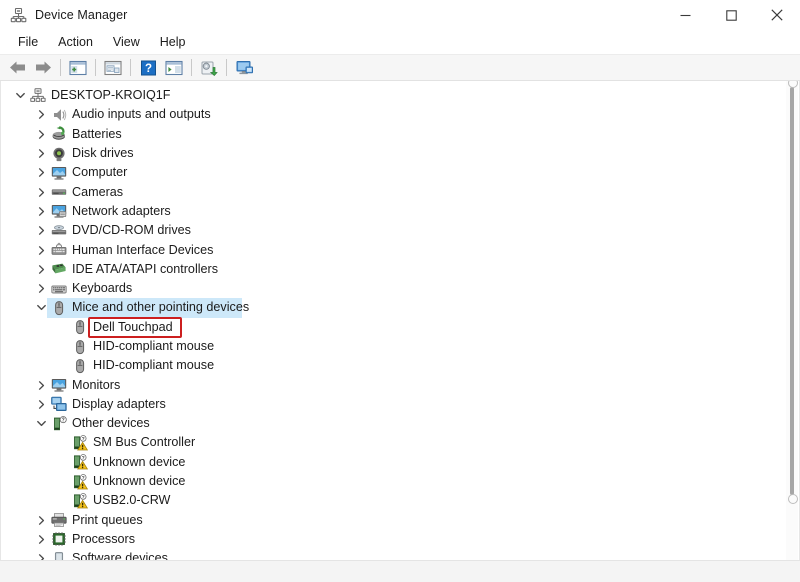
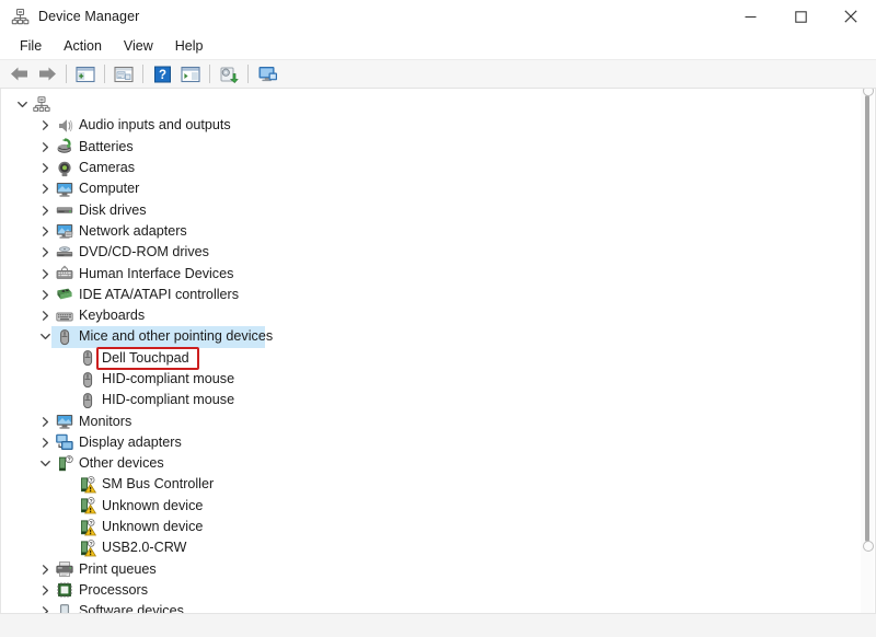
  Device Manager
  File
  Action
  View
  Help
  ?
- DESKTOP-KROIQ1F
  Audio inputs and outputs
  Batteries
- Disk drives
+ Cameras
  Computer
- Cameras
+ Disk drives
  Network adapters
  DVD/CD-ROM drives
  Human Interface Devices
  IDE ATA/ATAPI controllers
  Keyboards
  Mice and other pointing devices
  Dell Touchpad
  HID-compliant mouse
  HID-compliant mouse
  Monitors
  Display adapters
  Other devices
  SM Bus Controller
  Unknown device
  Unknown device
  USB2.0-CRW
  Print queues
  Processors
  Software devices
